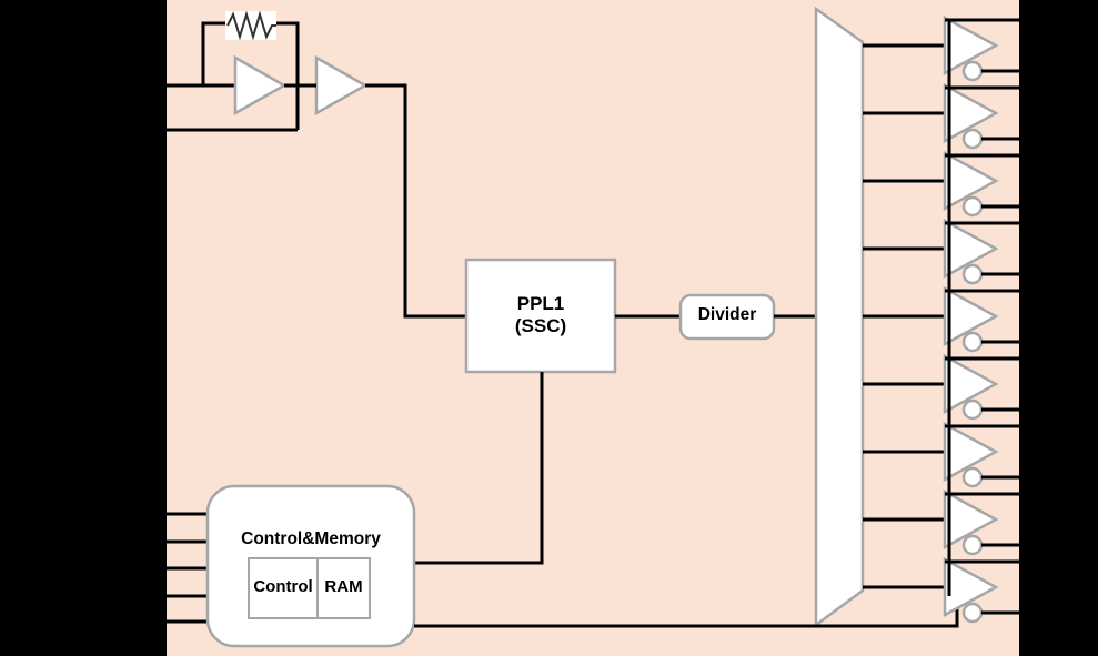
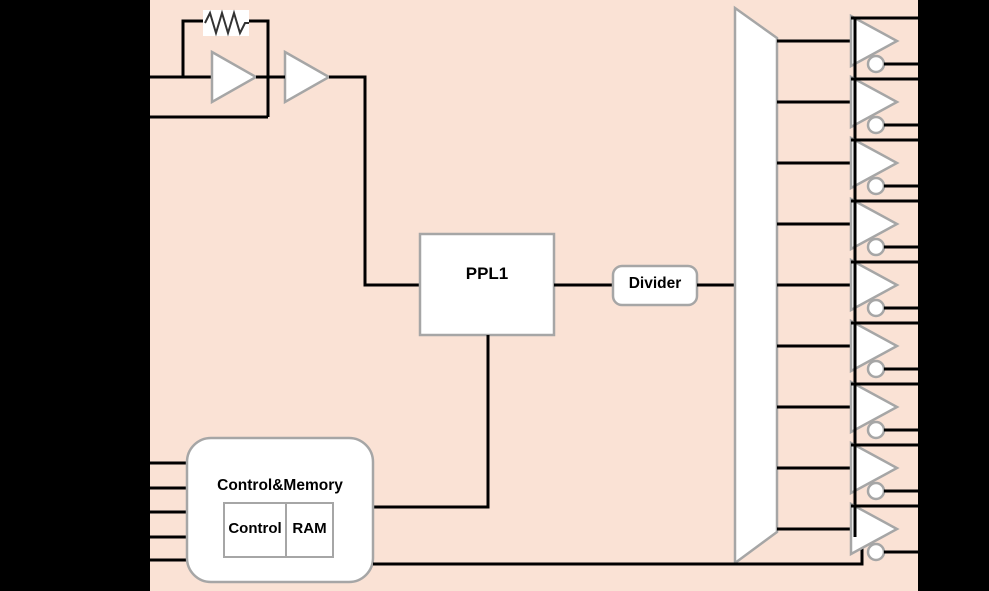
  PPL1
- (SSC)
  Divider
  Control&Memory
  Control
  RAM
